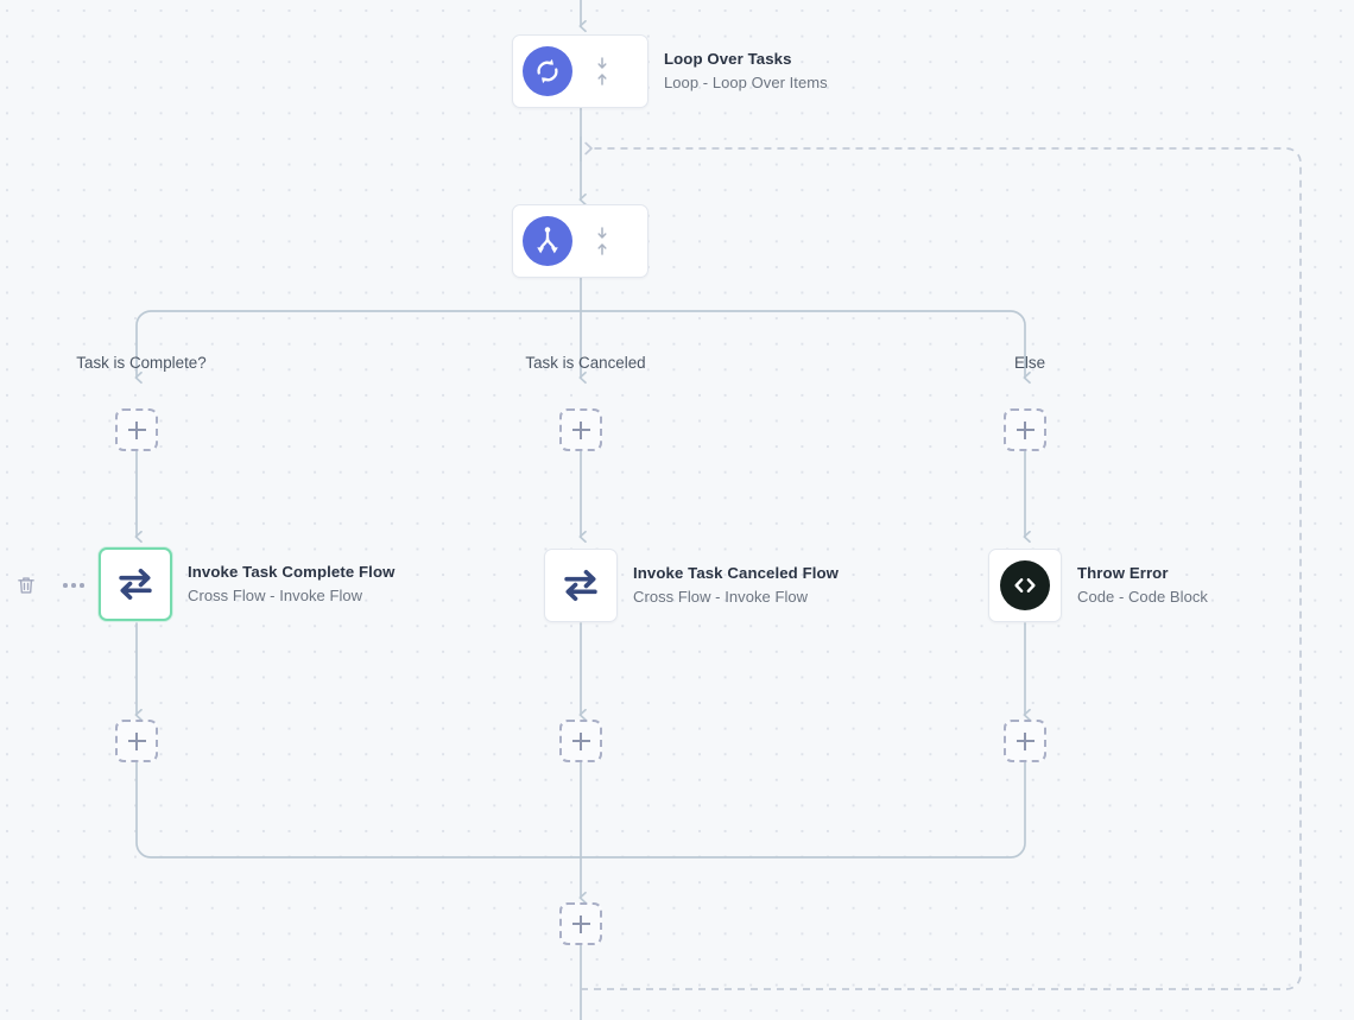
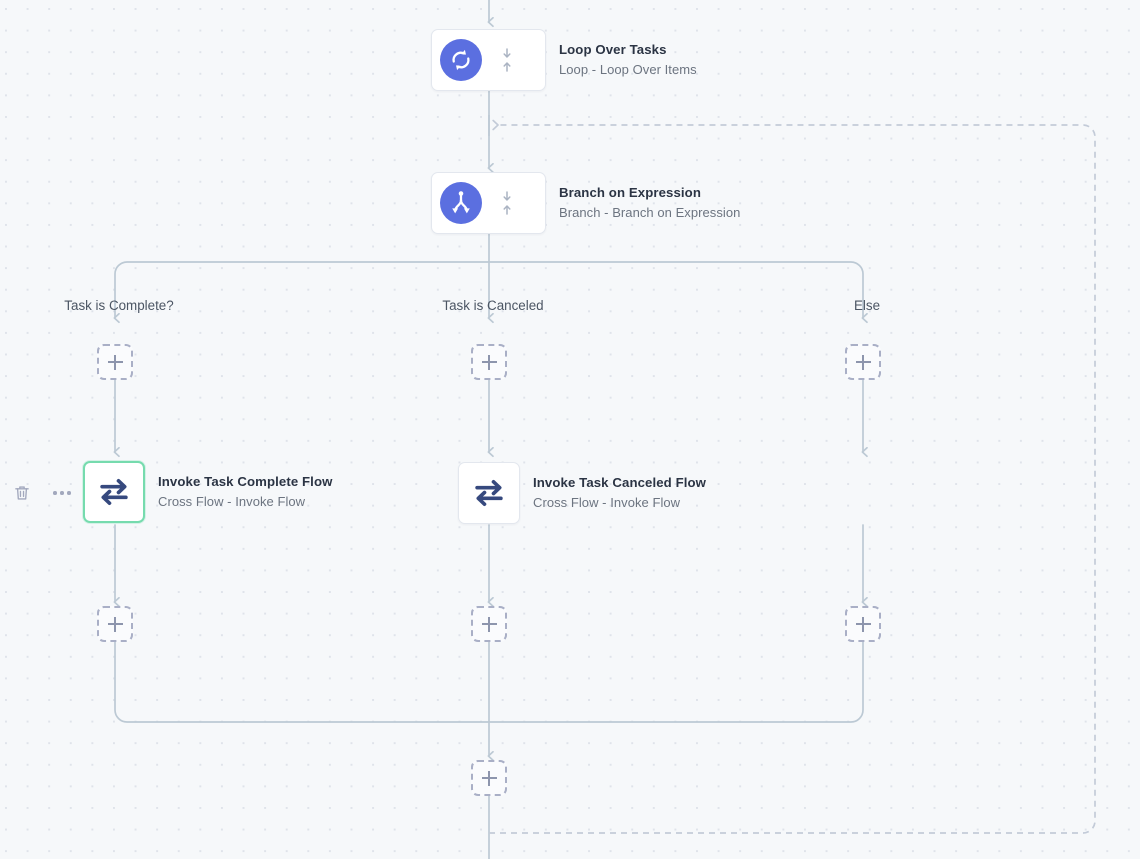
  Loop Over Tasks
  Loop - Loop Over Items
+ Branch on Expression
+ Branch - Branch on Expression
  Task is Complete?
  Task is Canceled
  Else
  Invoke Task Complete Flow
  Cross Flow - Invoke Flow
  Invoke Task Canceled Flow
  Cross Flow - Invoke Flow
- Throw Error
- Code - Code Block
